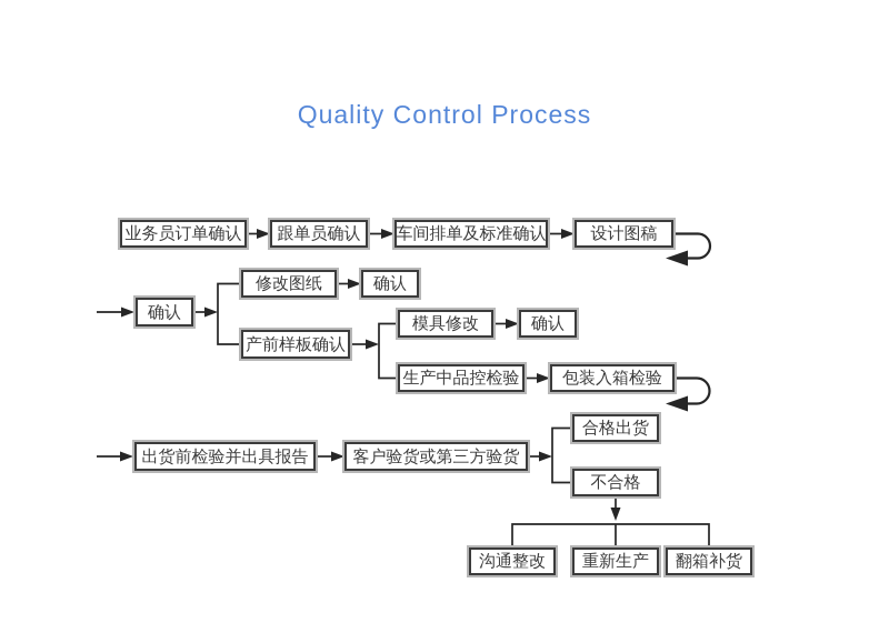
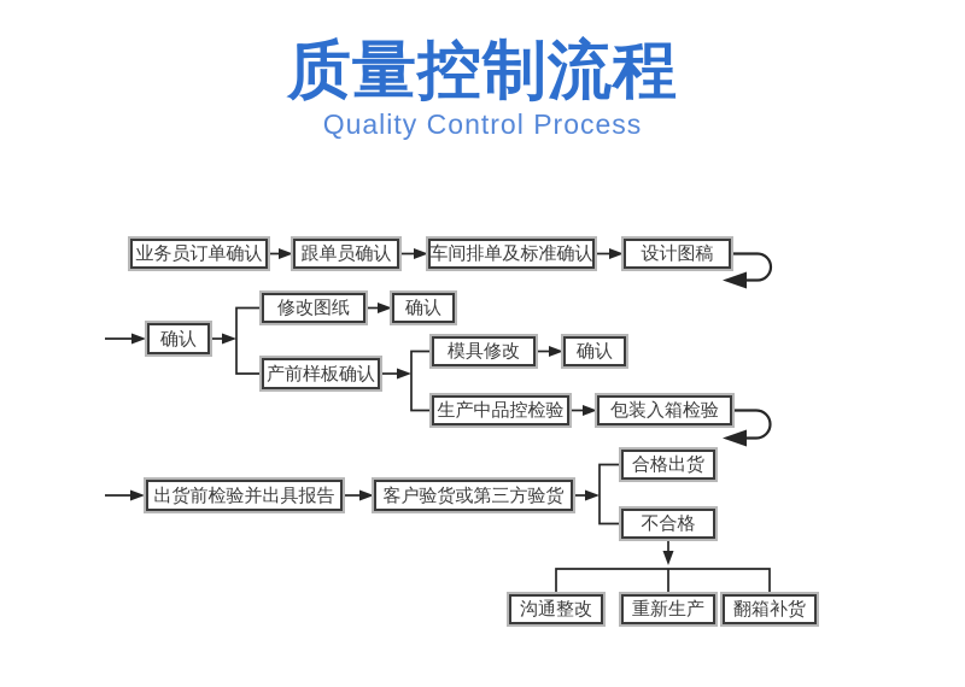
+ 质量控制流程
  Quality Control Process
  业务员订单确认
  跟单员确认
  车间排单及标准确认
  设计图稿
  确认
  修改图纸
  确认
  产前样板确认
  模具修改
  确认
  生产中品控检验
  包装入箱检验
  出货前检验并出具报告
  客户验货或第三方验货
  合格出货
  不合格
  沟通整改
  重新生产
  翻箱补货
